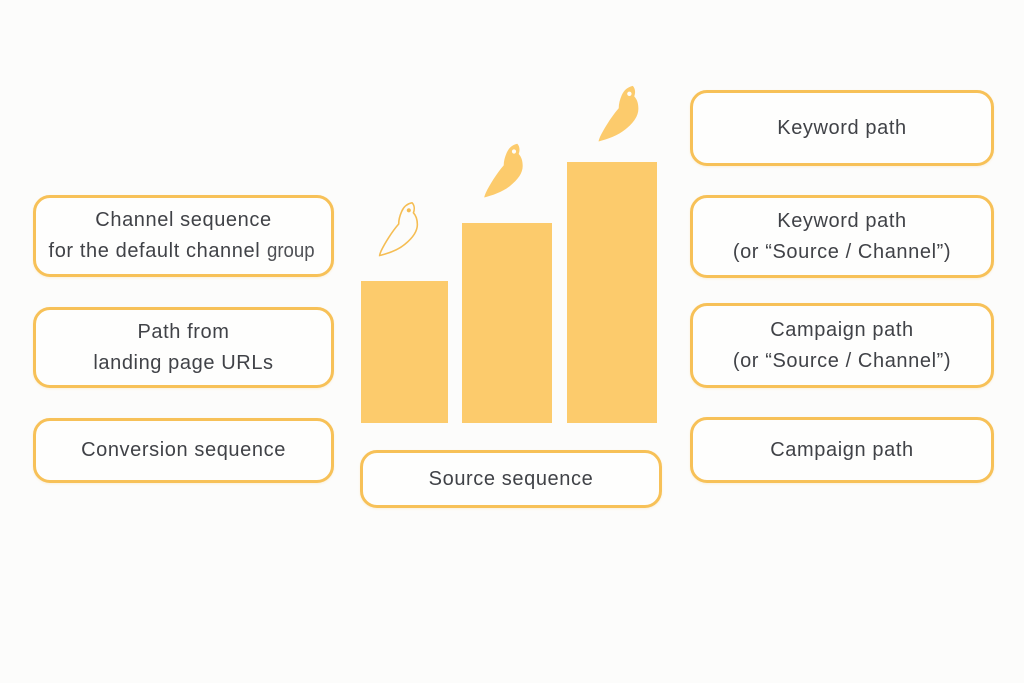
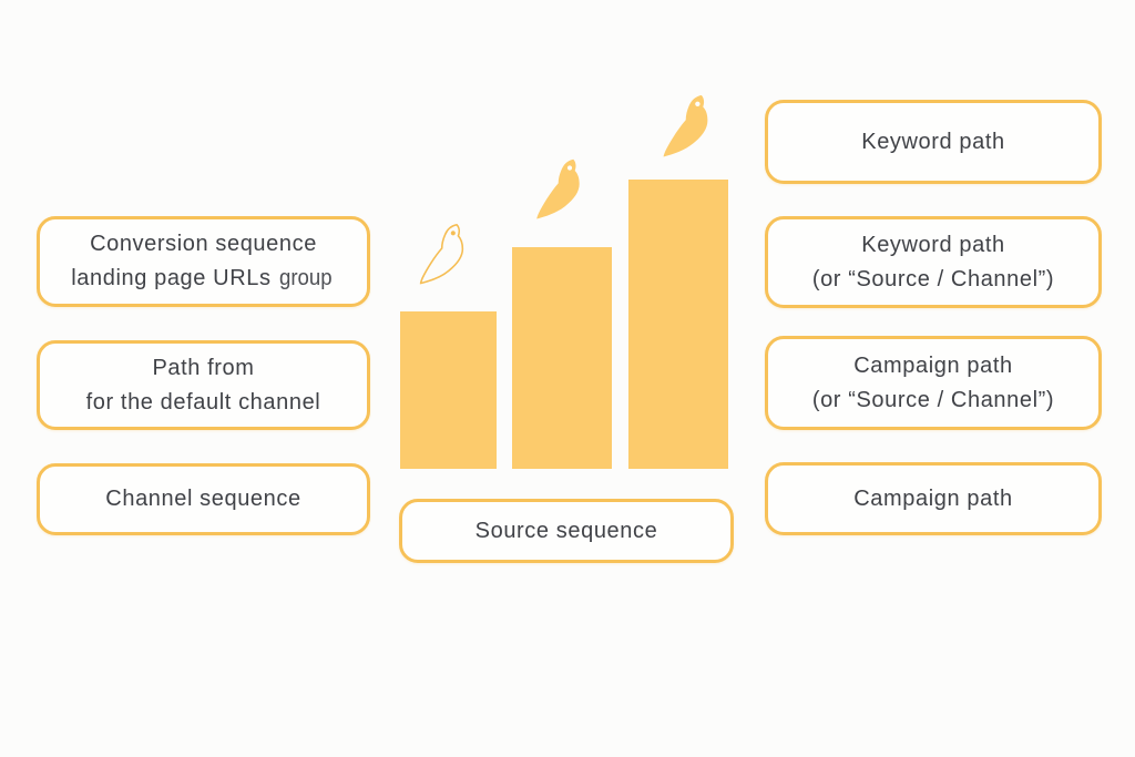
- Channel sequence
+ Conversion sequence
- for the default channel group
+ landing page URLs group
  Path from
- landing page URLs
+ for the default channel
- Conversion sequence
+ Channel sequence
  Source sequence
  Keyword path
  Keyword path
  (or “Source / Channel”)
  Campaign path
  (or “Source / Channel”)
  Campaign path
